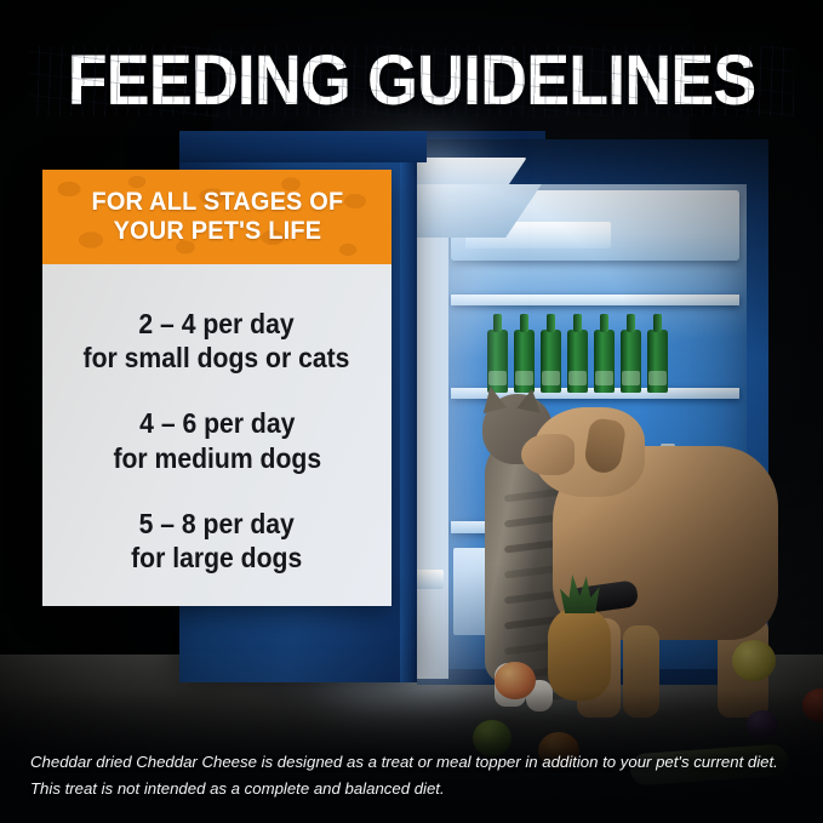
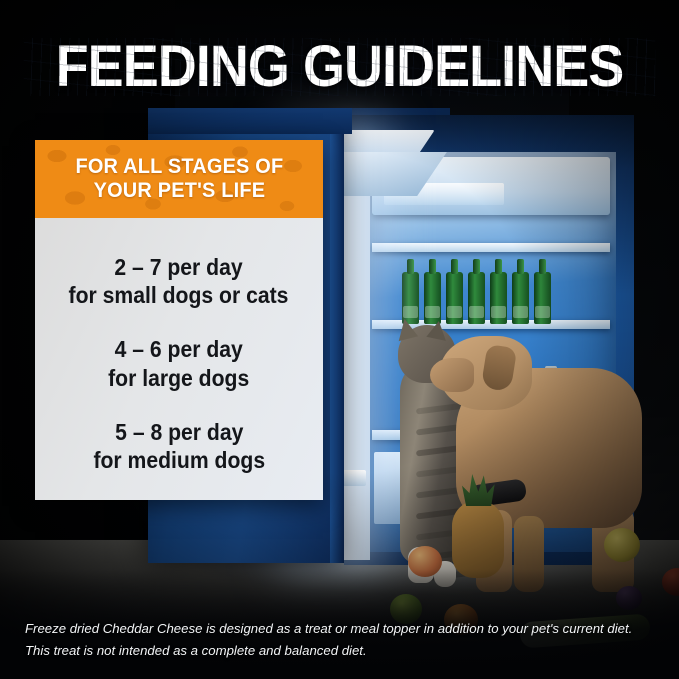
  FOR ALL STAGES OF
  YOUR PET'S LIFE
- 2 – 4 per day
+ 2 – 7 per day
  for small dogs or cats
  4 – 6 per day
- for medium dogs
+ for large dogs
  5 – 8 per day
- for large dogs
+ for medium dogs
- Cheddar dried Cheddar Cheese is designed as a treat or meal topper in addition to your pet's current diet.
+ Freeze dried Cheddar Cheese is designed as a treat or meal topper in addition to your pet's current diet.
  This treat is not intended as a complete and balanced diet.
